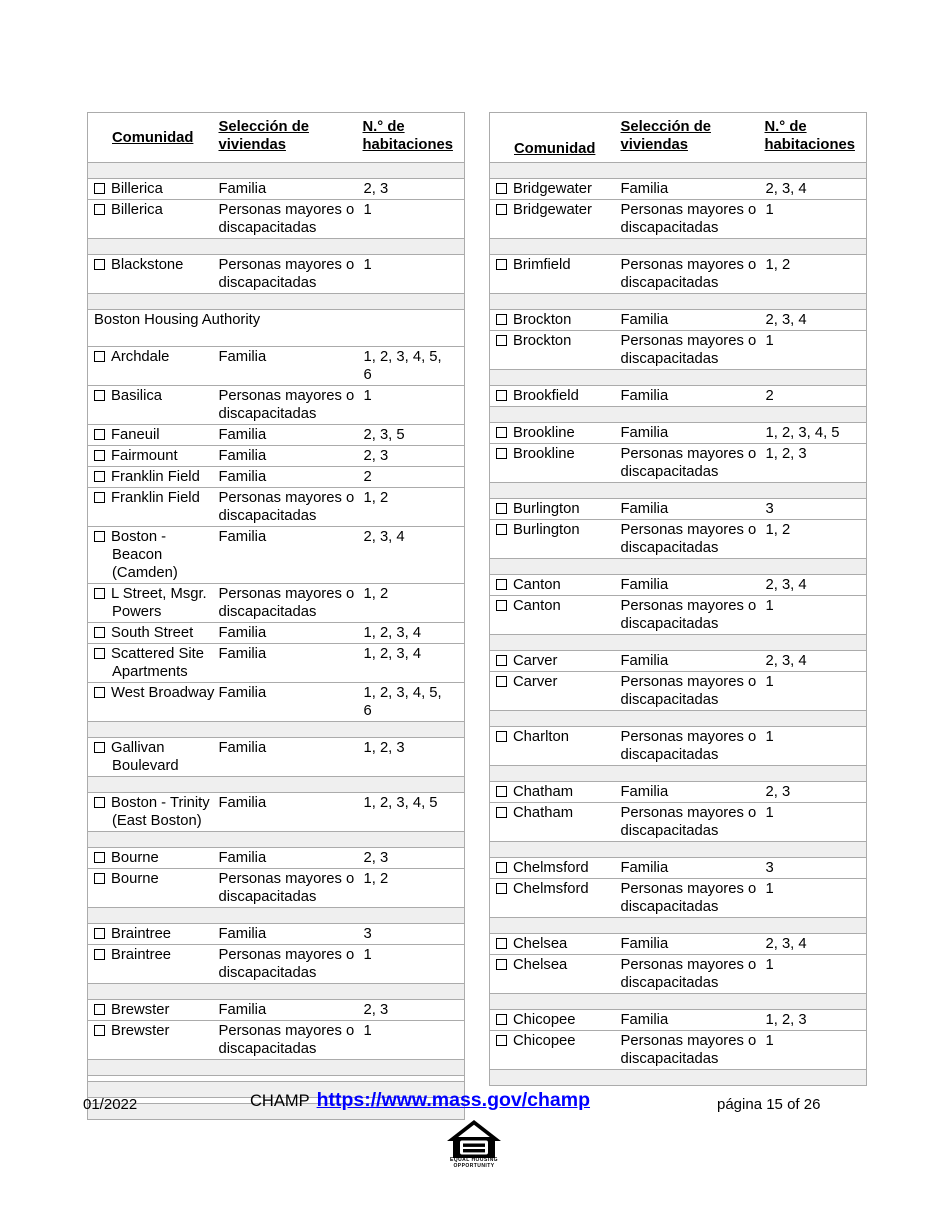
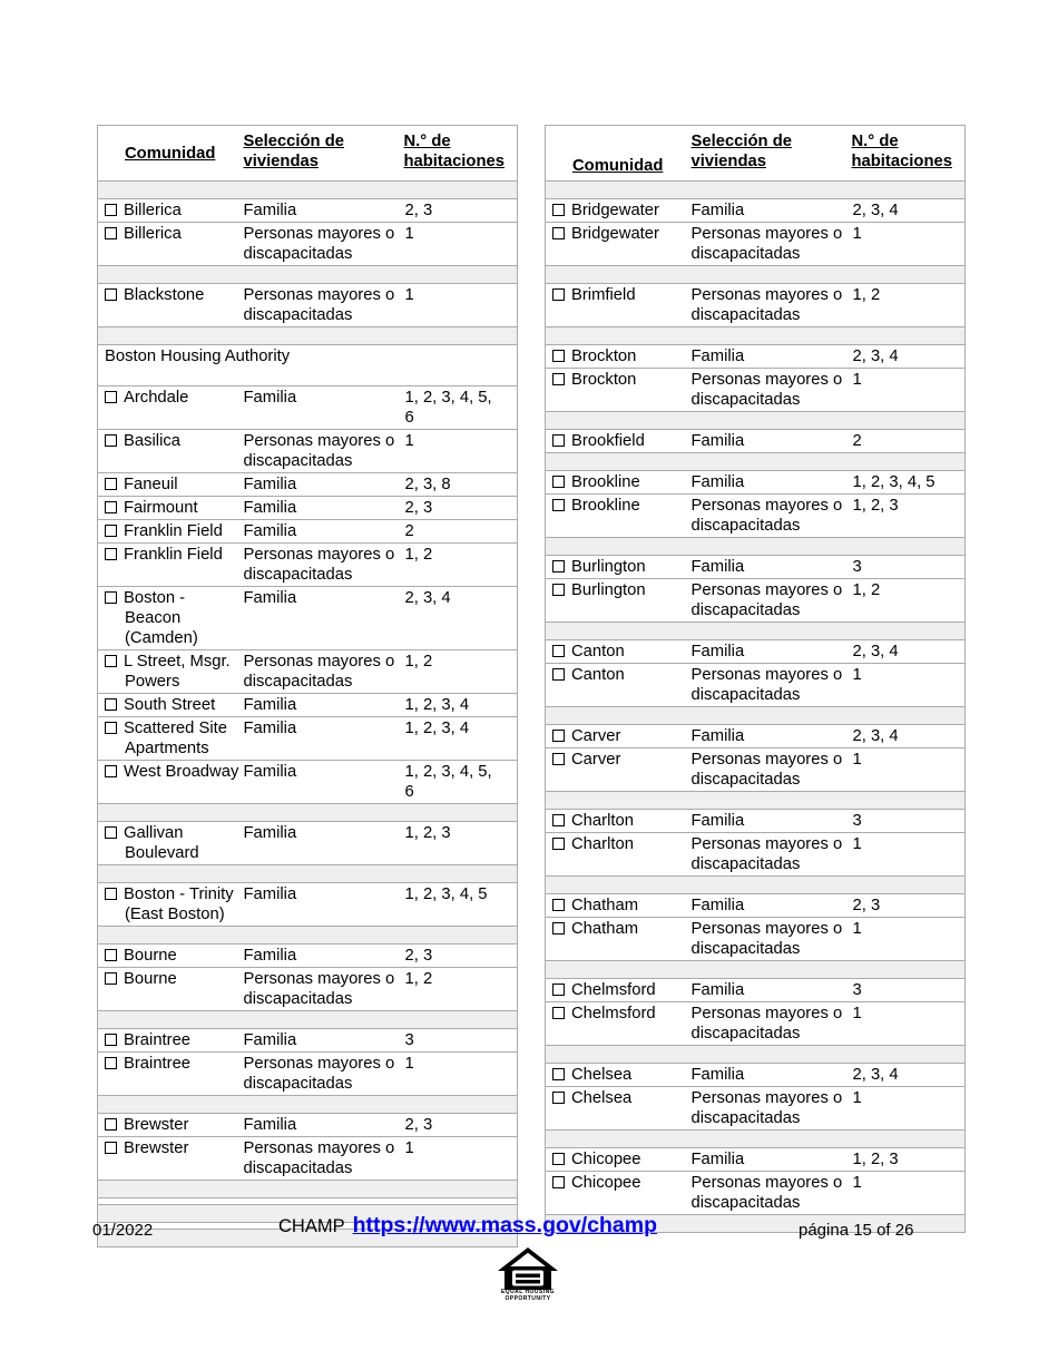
  Comunidad	Selección de viviendas	N.° de habitaciones
  Billerica	Familia	2, 3
  Billerica	Personas mayores o discapacitadas	1
  Blackstone	Personas mayores o discapacitadas	1
  Boston Housing Authority
  Archdale	Familia	1, 2, 3, 4, 5, 6
  Basilica	Personas mayores o discapacitadas	1
- Faneuil	Familia	2, 3, 5
+ Faneuil	Familia	2, 3, 8
  Fairmount	Familia	2, 3
  Franklin Field	Familia	2
  Franklin Field	Personas mayores o discapacitadas	1, 2
  Boston - Beacon (Camden)	Familia	2, 3, 4
  L Street, Msgr. Powers	Personas mayores o discapacitadas	1, 2
  South Street	Familia	1, 2, 3, 4
  Scattered Site Apartments	Familia	1, 2, 3, 4
  West Broadway	Familia	1, 2, 3, 4, 5, 6
  Gallivan Boulevard	Familia	1, 2, 3
  Boston - Trinity (East Boston)	Familia	1, 2, 3, 4, 5
  Bourne	Familia	2, 3
  Bourne	Personas mayores o discapacitadas	1, 2
  Braintree	Familia	3
  Braintree	Personas mayores o discapacitadas	1
  Brewster	Familia	2, 3
  Brewster	Personas mayores o discapacitadas	1
  Comunidad	Selección de viviendas	N.° de habitaciones
  Bridgewater	Familia	2, 3, 4
  Bridgewater	Personas mayores o discapacitadas	1
  Brimfield	Personas mayores o discapacitadas	1, 2
  Brockton	Familia	2, 3, 4
  Brockton	Personas mayores o discapacitadas	1
  Brookfield	Familia	2
  Brookline	Familia	1, 2, 3, 4, 5
  Brookline	Personas mayores o discapacitadas	1, 2, 3
  Burlington	Familia	3
  Burlington	Personas mayores o discapacitadas	1, 2
  Canton	Familia	2, 3, 4
  Canton	Personas mayores o discapacitadas	1
  Carver	Familia	2, 3, 4
  Carver	Personas mayores o discapacitadas	1
+ Charlton	Familia	3
  Charlton	Personas mayores o discapacitadas	1
  Chatham	Familia	2, 3
  Chatham	Personas mayores o discapacitadas	1
  Chelmsford	Familia	3
  Chelmsford	Personas mayores o discapacitadas	1
  Chelsea	Familia	2, 3, 4
  Chelsea	Personas mayores o discapacitadas	1
  Chicopee	Familia	1, 2, 3
  Chicopee	Personas mayores o discapacitadas	1
  01/2022
  CHAMP
  https://www.mass.gov/champ
  página 15 of 26
